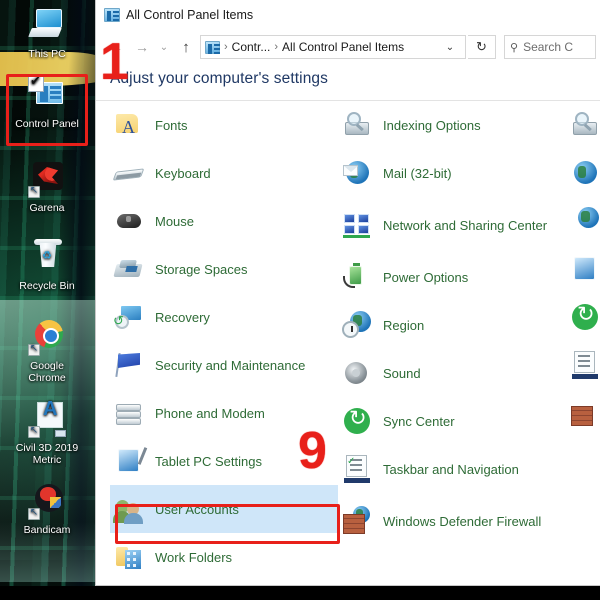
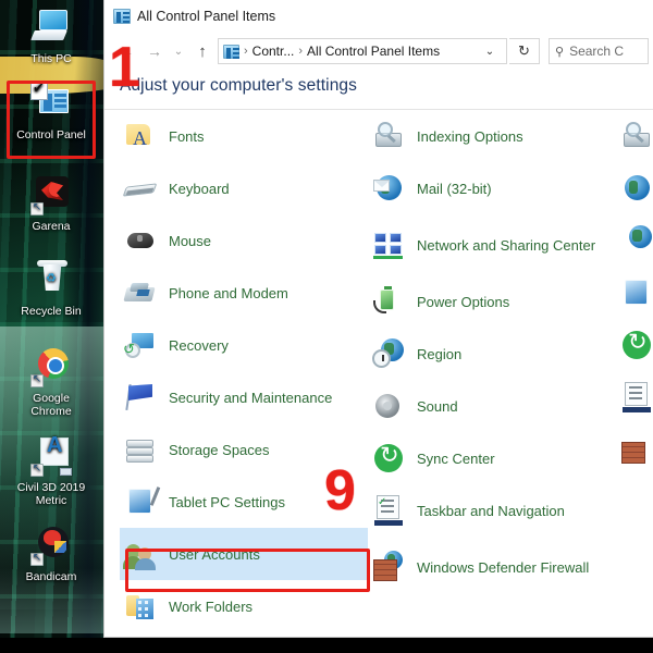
  This PC
  Control Panel
  Garena
  Recycle Bin
  Google
  Chrome
  Civil 3D 2019
  Metric
  Bandicam
  All Control Panel Items
  ←
  →
  ⌄
  ↑
  ›
  Contr...
  ›
  All Control Panel Items
  ⌄
  ↻
  ⚲
  Search C
  Adjust your computer's settings
  Fonts
  Keyboard
  Mouse
- Storage Spaces
+ Phone and Modem
  Recovery
  Security and Maintenance
- Phone and Modem
+ Storage Spaces
  Tablet PC Settings
  User Accounts
  Work Folders
  Indexing Options
  Mail (32-bit)
  Network and Sharing Center
  Power Options
  Region
  Sound
  Sync Center
  Taskbar and Navigation
  Windows Defender Firewall
  1
  9
